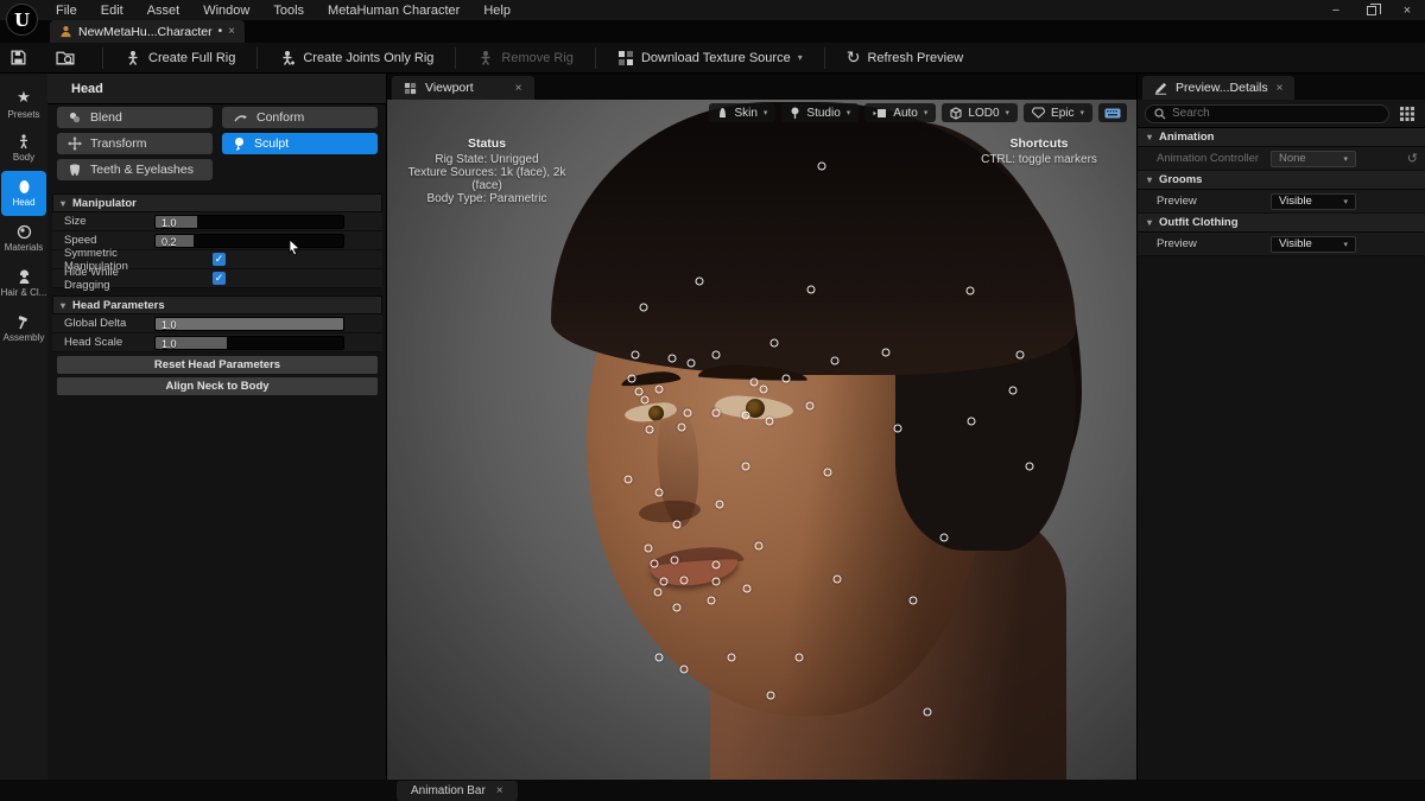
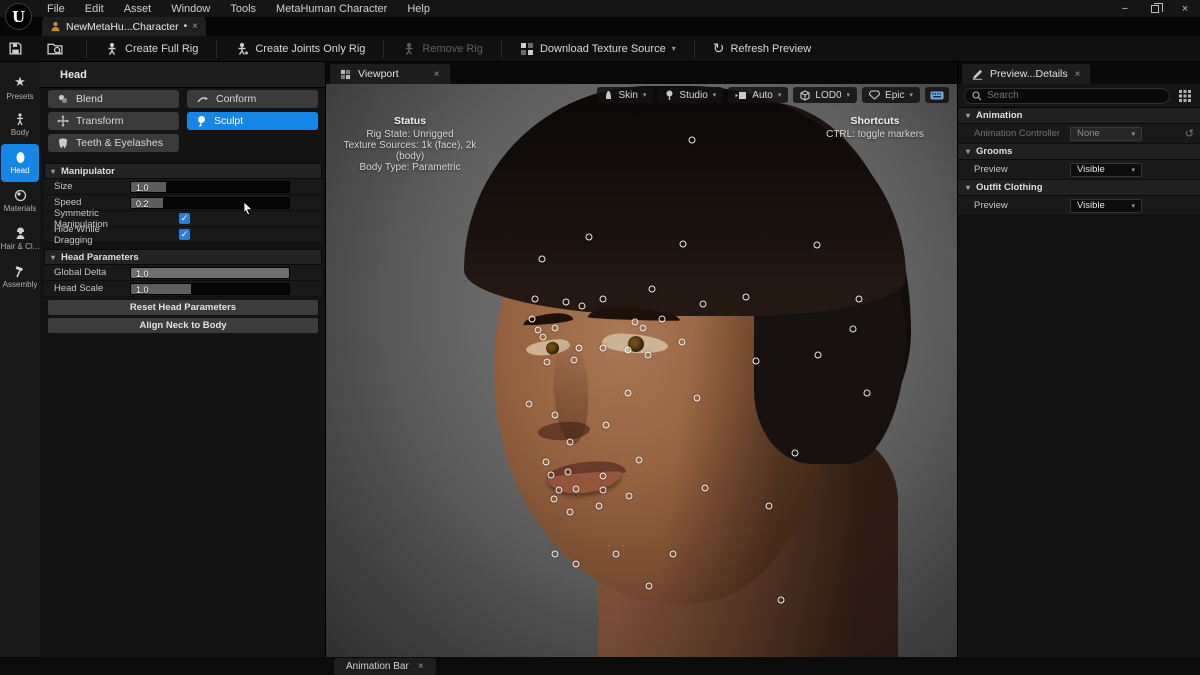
  U
  File
  Edit
  Asset
  Window
  Tools
  MetaHuman Character
  Help
  −
  ×
  NewMetaHu...Character
  •
  ×
  Create Full Rig
  Create Joints Only Rig
  Remove Rig
  Download Texture Source
  ▾
  ↻
  Refresh Preview
  ★
  Presets
  Body
  Head
  Materials
  Hair & Cl...
  Assembly
  Head
  Blend
  Conform
  Transform
  Sculpt
  Teeth & Eyelashes
  ▾
  Manipulator
  Size
  1.0
  Speed
  0.2
  Symmetric Manipulation
  ✓
  Hide While Dragging
  ✓
  ▾
  Head Parameters
  Global Delta
  1.0
  Head Scale
  1.0
  Reset Head Parameters
  Align Neck to Body
  Viewport
  ×
  Skin
  Studio
  Auto
  LOD0
  Epic
  Status
  Rig State: Unrigged
- Texture Sources: 1k (face), 2k (face)
+ Texture Sources: 1k (face), 2k (body)
  Body Type: Parametric
  Shortcuts
  CTRL: toggle markers
  Preview...Details
  ×
  Search
  ▾
  Animation
  Animation Controller
  None
  ↺
  ▾
  Grooms
  Preview
  Visible
  ▾
  Outfit Clothing
  Preview
  Visible
  Animation Bar
  ×
